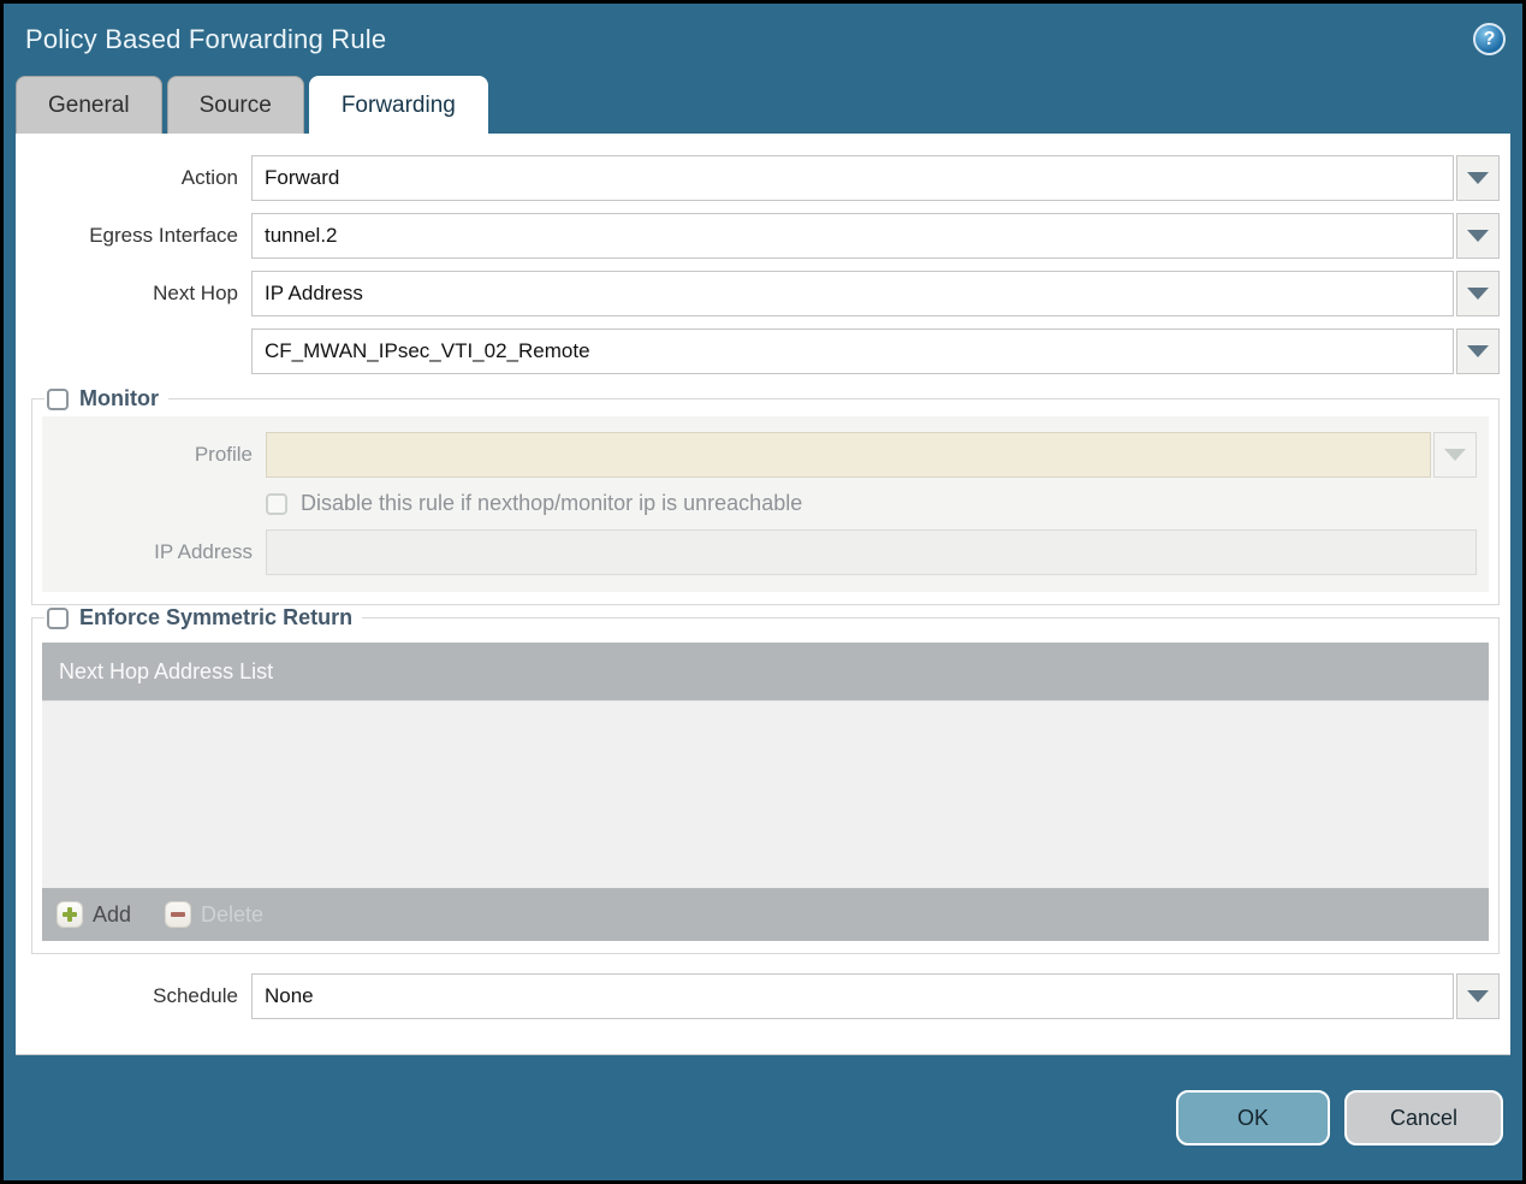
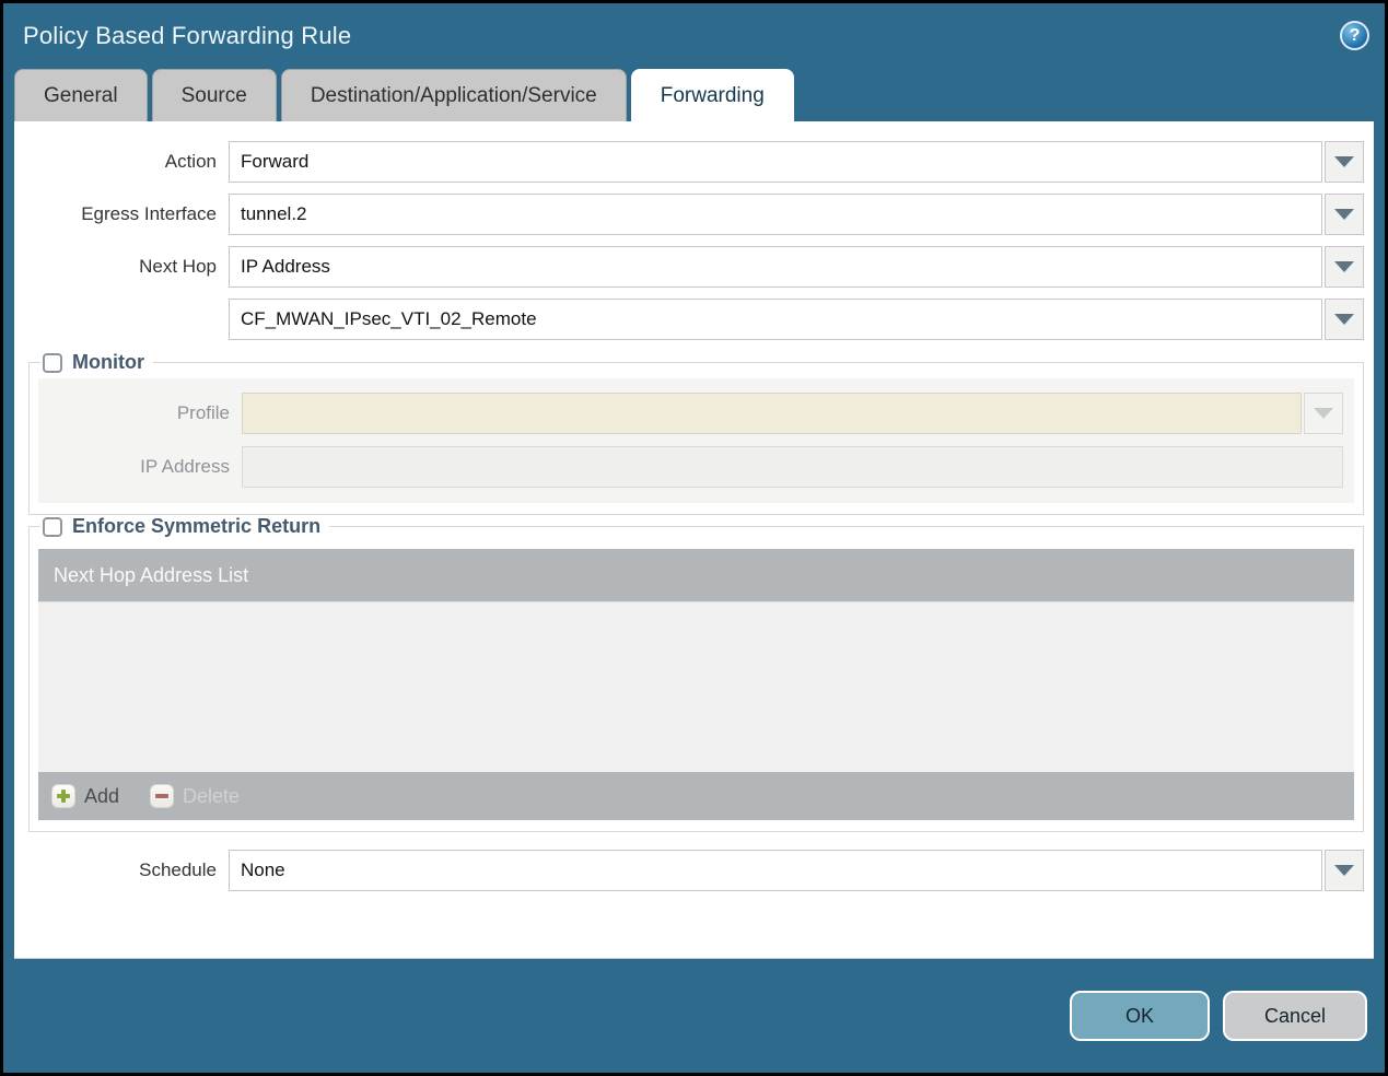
  Policy Based Forwarding Rule
  ?
  General
  Source
+ Destination/Application/Service
  Forwarding
  Action
  Forward
  Egress Interface
  tunnel.2
  Next Hop
  IP Address
  CF_MWAN_IPsec_VTI_02_Remote
  Monitor
  Profile
- Disable this rule if nexthop/monitor ip is unreachable
  IP Address
  Enforce Symmetric Return
  Next Hop Address List
  Add
  Delete
  Schedule
  None
  OK
  Cancel
